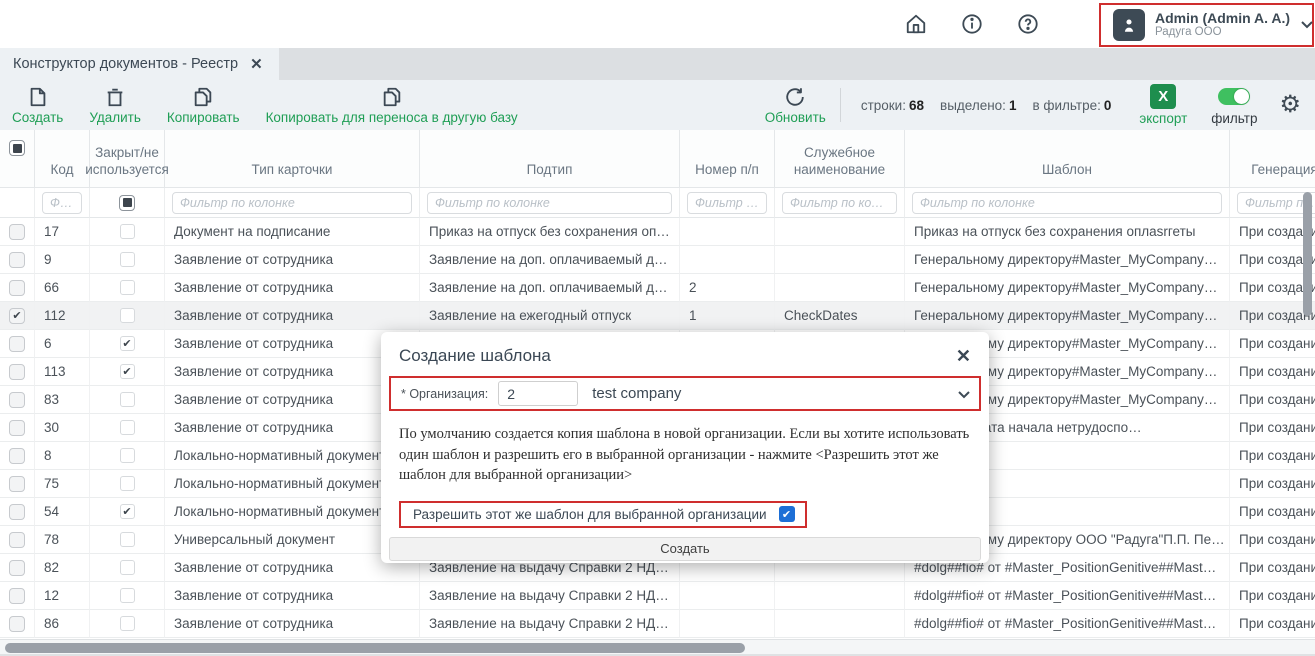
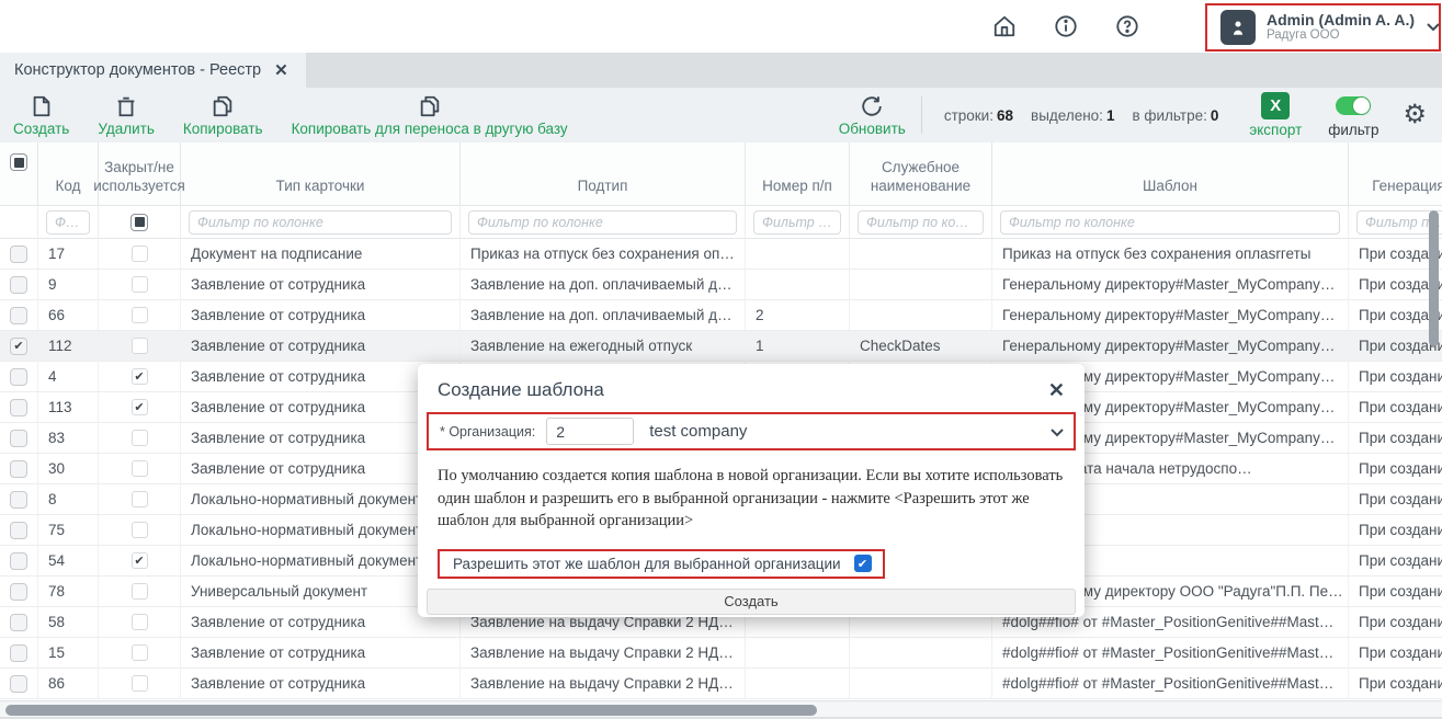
  Admin (Admin A. A.)
  Радуга ООО
  Конструктор документов - Реестр
  ✕
  Создать
  Удалить
  Копировать
  Копировать для переноса в другую базу
  Обновить
  строки: 68
  выделено: 1
  в фильтре: 0
  X
  экспорт
  фильтр
  ⚙
  Код
  Закрыт/не используетс
  Тип карточки
  Подтип
  Номер п/п
  Служебное наименование
  Шаблон
  Генерация
  Фильтр по колонке
  Фильтр по колонке
  Фильтр по колон
  Фильтр по колонке
  17
  Документ на подписание
  Приказ на отпуск без сохранения оп…
  Приказ на отпуск без сохранения оплаsrгеты
  При создаи
  9
  Заявление от сотрудника
  Заявление на доп. оплачиваемый д…
  Генеральному директору#Master_MyCompany…
  При создаи
  66
  Заявление от сотрудника
  Заявление на доп. оплачиваемый д…
  2
  Генеральному директору#Master_MyCompany…
  При создаи
  112
  Заявление от сотрудника
  Заявление на ежегодный отпуск
  1
  CheckDates
  Генеральному директору#Master_MyCompany…
  При создаи
- 6
+ 4
  Заявление от сотрудника
  му директору#Master_MyCompany…
  При создани
  113
  Заявление от сотрудника
  му директору#Master_MyCompany…
  При создани
  83
  Заявление от сотрудника
  му директору#Master_MyCompany…
  При создани
  30
  Заявление от сотрудника
  При создани
  8
  Локально-нормативный докумен
  При создани
  75
  Локально-нормативный докумен
  При создани
  54
  Локально-нормативный докумен
  При создани
  78
  Универсальный документ
  му директору ООО "Радуга"П.П. Пе…
  При создани
- 82
+ 58
  Заявление от сотрудника
  Заявление на выдачу Справки 2 НД…
  #dolg##fio# от #Master_PositionGenitive##Mast…
  При создани
- 12
+ 15
  Заявление от сотрудника
  Заявление на выдачу Справки 2 НД…
  #dolg##fio# от #Master_PositionGenitive##Mast…
  При создани
  86
  Заявление от сотрудника
  Заявление на выдачу Справки 2 НД…
  #dolg##fio# от #Master_PositionGenitive##Mast…
  При создани
  Создание шаблона
  ✕
  * Организация:
  2
  test company
  По умолчанию создается копия шаблона в новой организации. Если вы хотите использовать один шаблон и разрешить его в выбранной организации - нажмите <Разрешить этот же шаблон для выбранной организации>
  Разрешить этот же шаблон для выбранной организации
  ✔
  Создать
